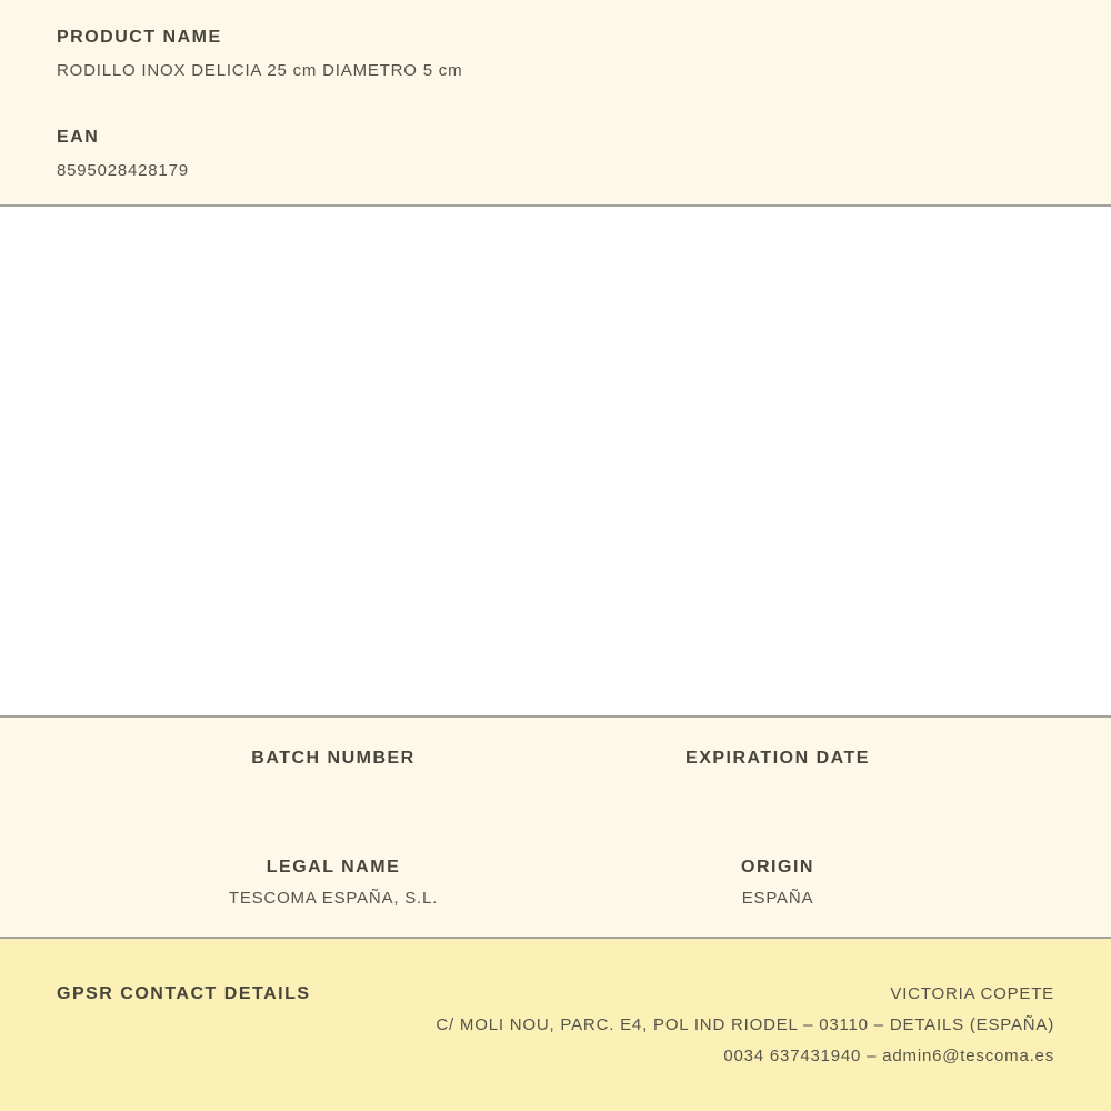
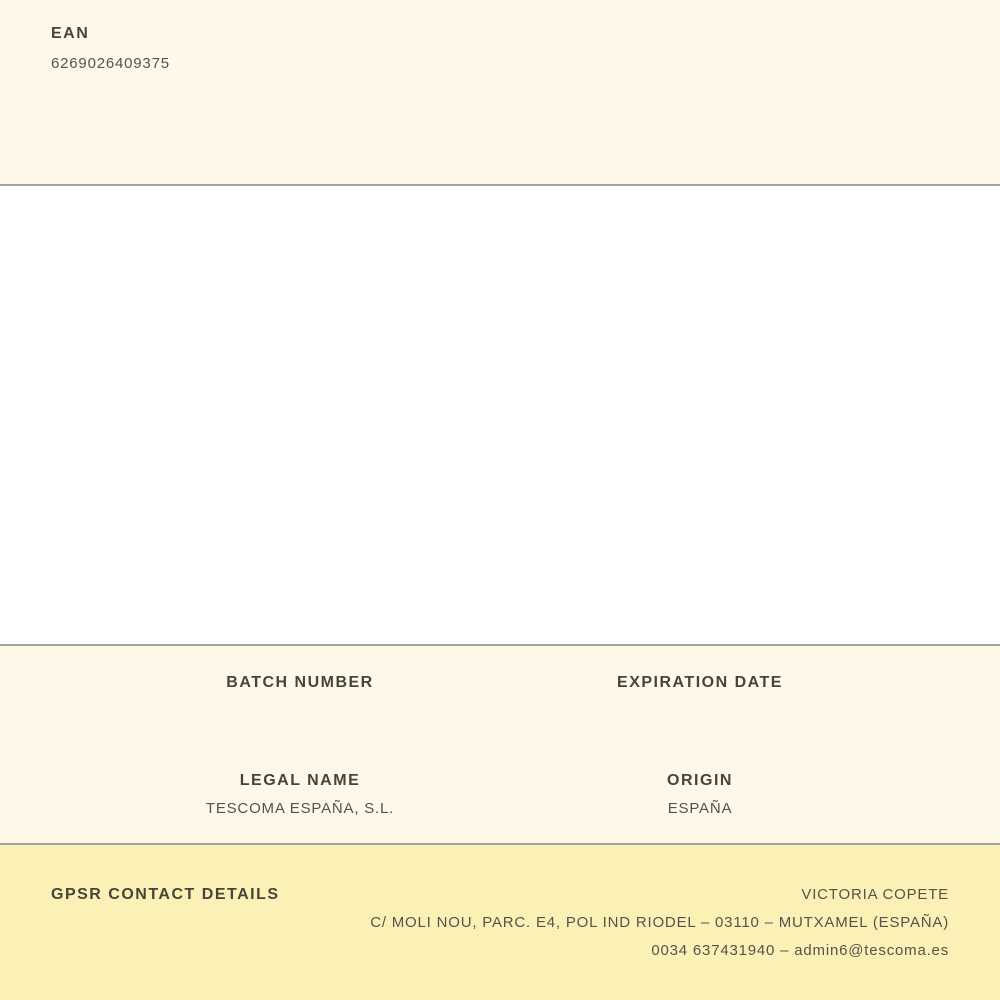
- PRODUCT NAME
- RODILLO INOX DELICIA 25 cm DIAMETRO 5 cm
  EAN
- 8595028428179
+ 6269026409375
  BATCH NUMBER
  EXPIRATION DATE
  LEGAL NAME
  TESCOMA ESPAÑA, S.L.
  ORIGIN
  ESPAÑA
  GPSR CONTACT DETAILS
  VICTORIA COPETE
- C/ MOLI NOU, PARC. E4, POL IND RIODEL – 03110 – DETAILS (ESPAÑA)
+ C/ MOLI NOU, PARC. E4, POL IND RIODEL – 03110 – MUTXAMEL (ESPAÑA)
  0034 637431940 – admin6@tescoma.es
